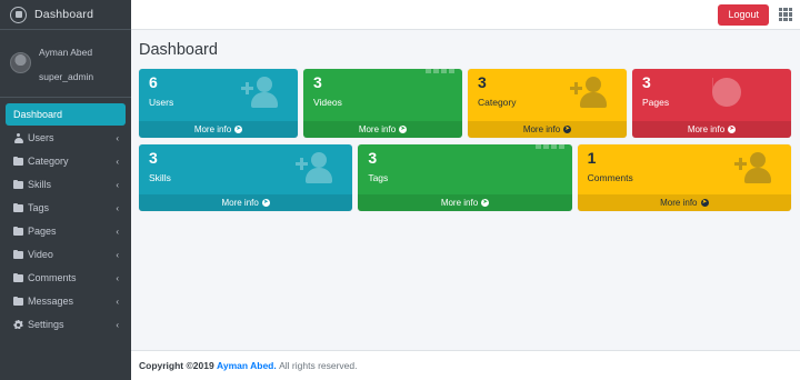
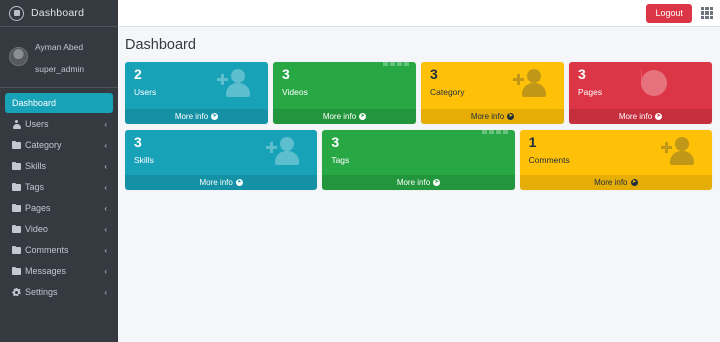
  Dashboard
  Ayman Abed
  super_admin
  Dashboard
  Users
  ‹
  Category
  ‹
  Skills
  ‹
  Tags
  ‹
  Pages
  ‹
  Video
  ‹
  Comments
  ‹
  Messages
  ‹
  Settings
  ‹
  Logout
  Dashboard
- 6
+ 2
  Users
  More info
  3
  Videos
  More info
  3
  Category
  More info
  3
  Pages
  More info
  3
  Skills
  More info
  3
  Tags
  More info
  1
  Comments
  More info
- Copyright ©2019
- Ayman Abed.
- All rights reserved.
